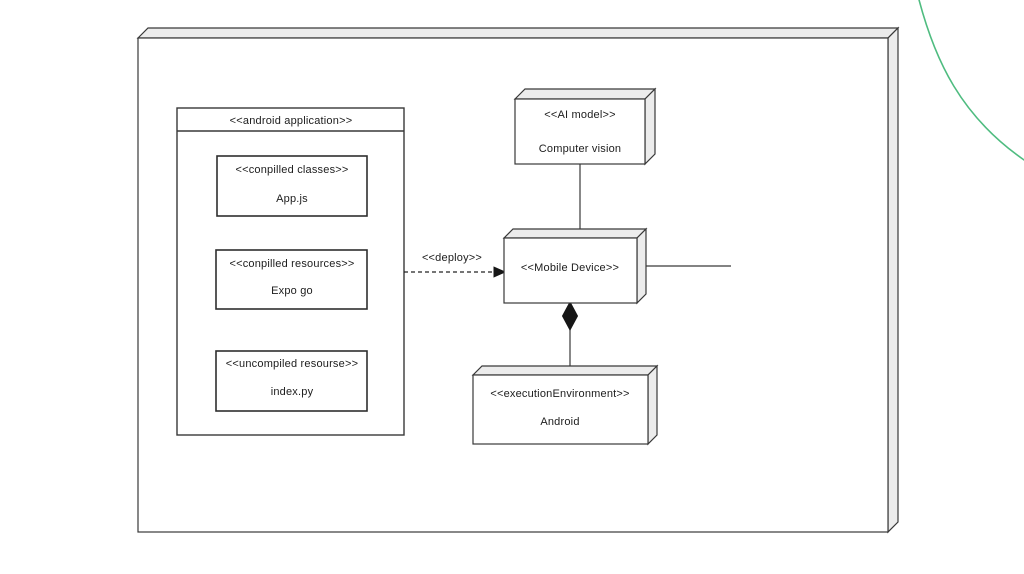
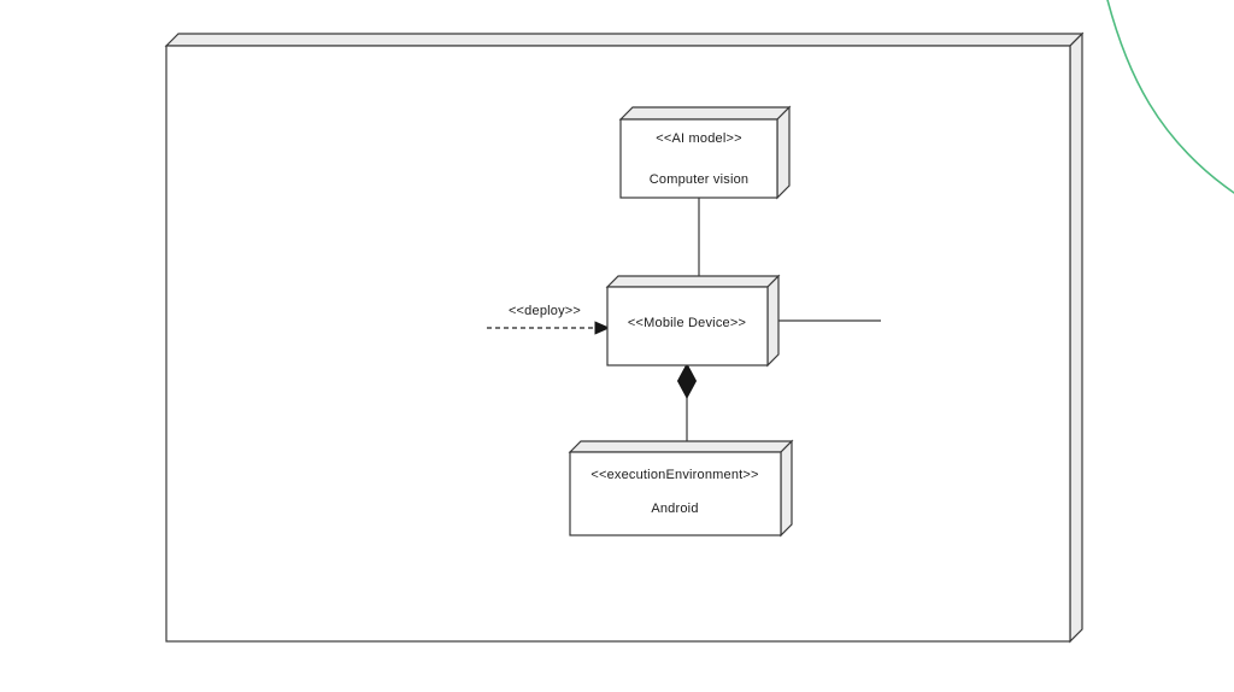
- <<android application>>
- <<conpilled classes>>
- App.js
- <<conpilled resources>>
- Expo go
- <<uncompiled resourse>>
- index.py
  <<deploy>>
  <<AI model>>
  Computer vision
  <<Mobile Device>>
  <<executionEnvironment>>
  Android
